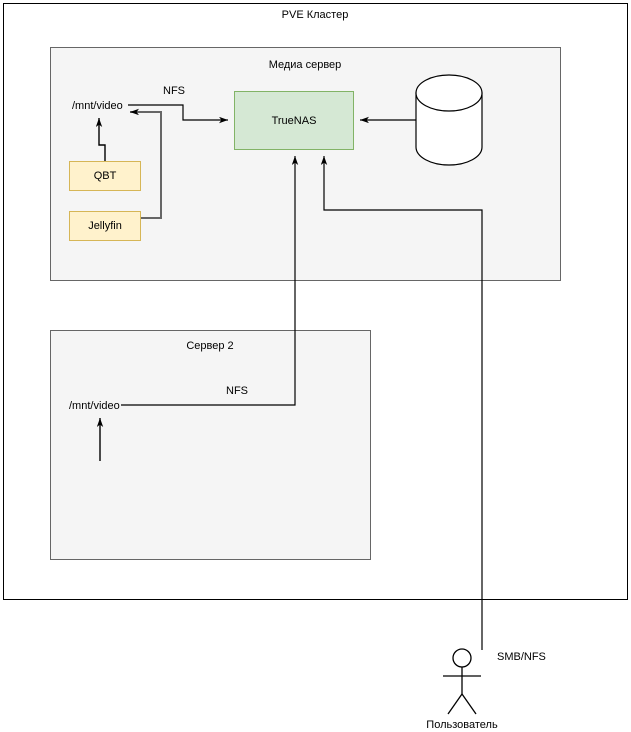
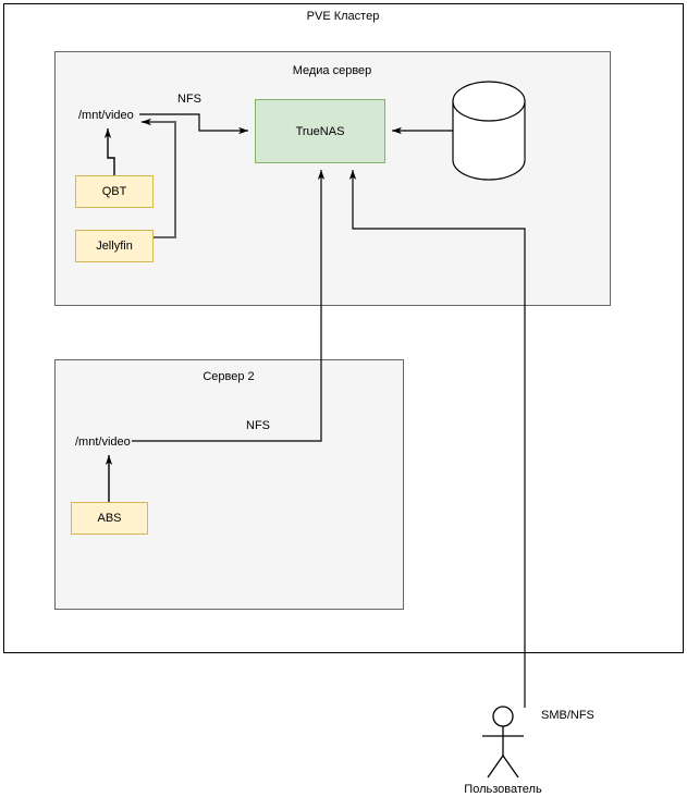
  PVE Кластер
  Медиа сервер
  Сервер 2
  TrueNAS
  QBT
  Jellyfin
+ ABS
  /mnt/video
  /mnt/video
  NFS
  NFS
  SMB/NFS
  Пользователь
